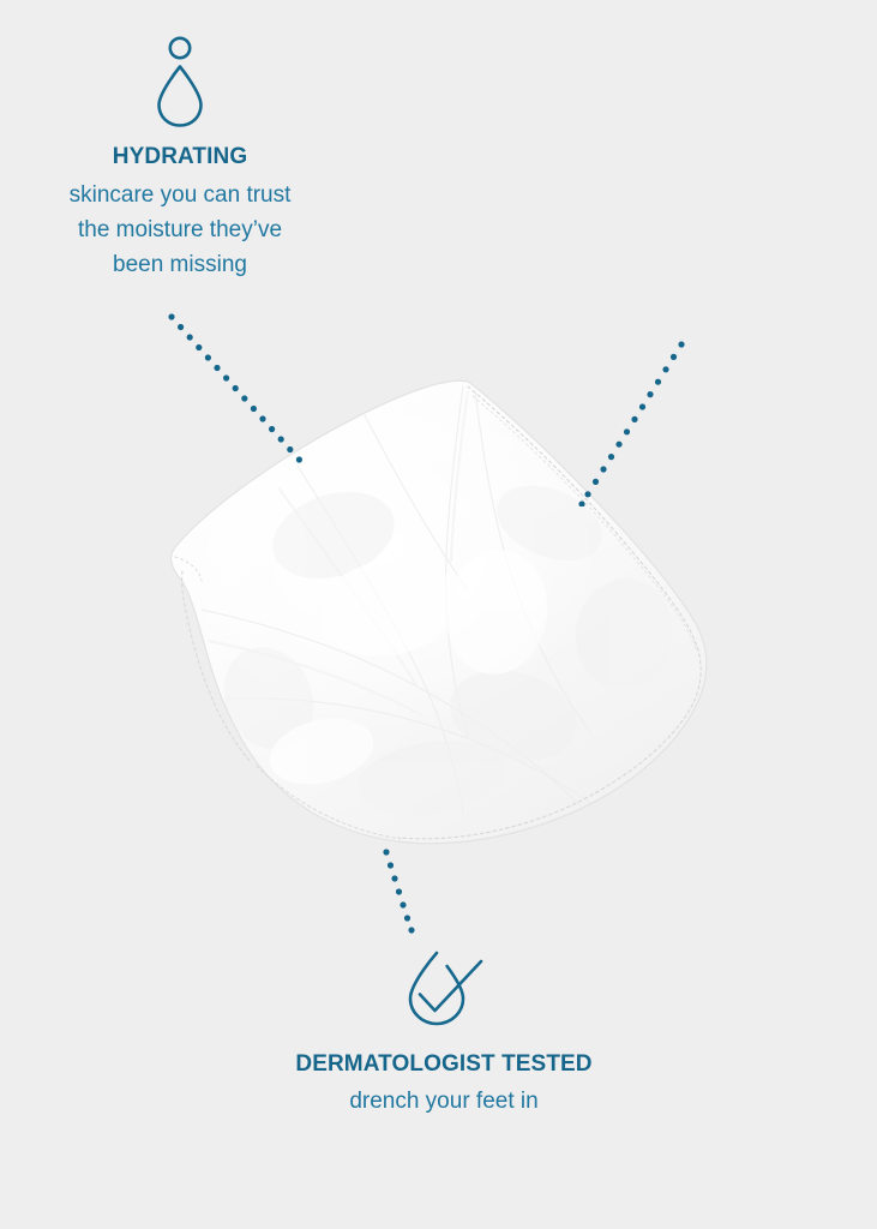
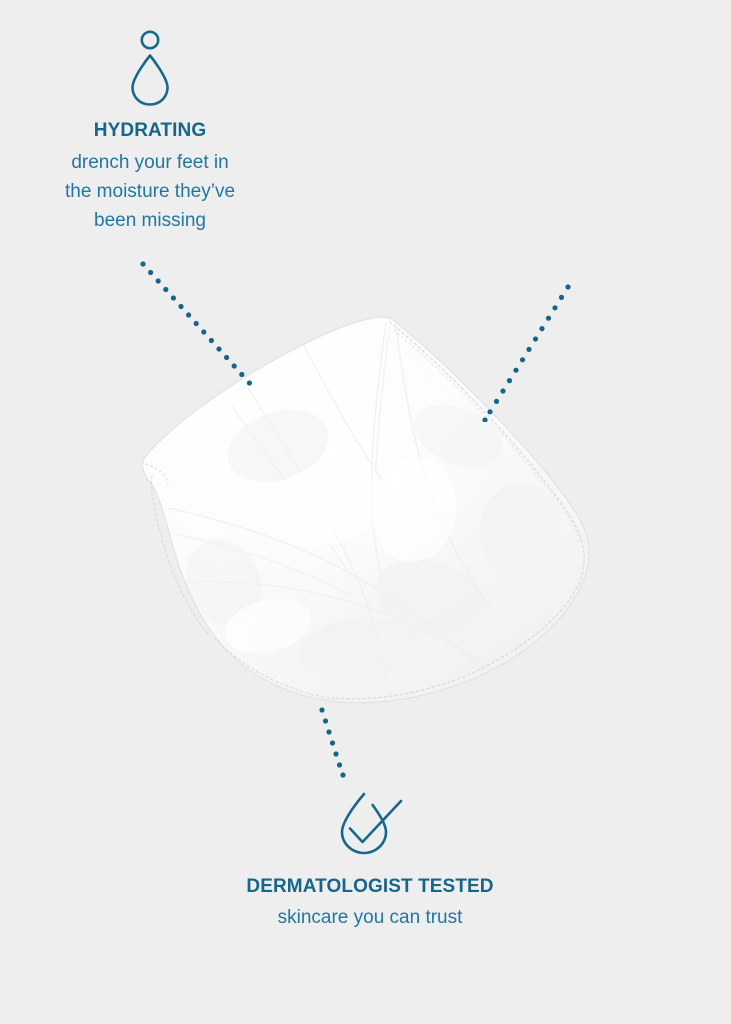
  HYDRATING
- skincare you can trust
+ drench your feet in
  the moisture they’ve
  been missing
  DERMATOLOGIST TESTED
- drench your feet in
+ skincare you can trust
